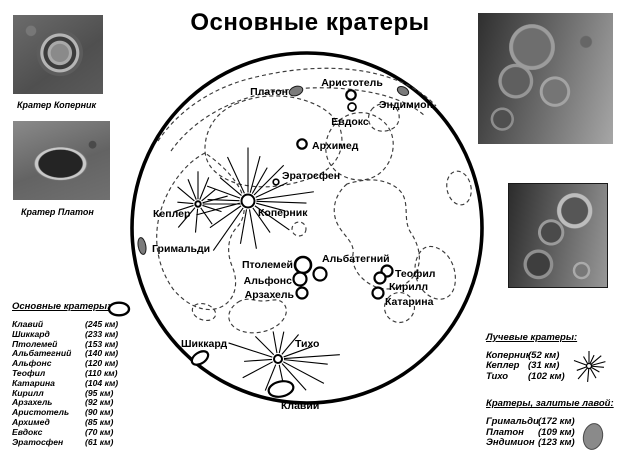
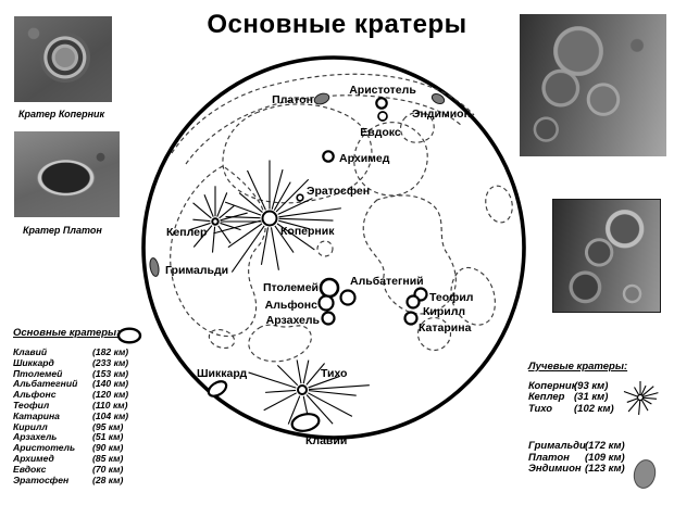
  Основные кратеры
  Кратер Коперник
  Кратер Платон
  Основные кратеры
  Клавий
- (245 км)
+ (182 км)
  Шиккард
  (233 км)
  Птолемей
  (153 км)
  Альбатегний
  (140 км)
  Альфонс
  (120 км)
  Теофил
  (110 км)
  Катарина
  (104 км)
  Кирилл
  (95 км)
  Арзахель
- (92 км)
+ (51 км)
  Аристотель
  (90 км)
  Архимед
  (85 км)
  Евдокс
  (70 км)
  Эратосфен
- (61 км)
+ (28 км)
  Лучевые кратеры:
  Коперни
- (52 км)
+ (93 км)
  Кеплер
  (31 км)
  Тихо
  (102 км)
- Кратеры, залитые лавой:
  Гримальди
  (172 км)
  Платон
  (109 км)
  Эндимион
  (123 км)
  Платон
  Аристотель
  Евдокс
  Эндимион
  Архимед
  Эратосфен
  Кеплер
  Коперник
  Гримальди
  Птолемей
  Альбатегний
  Альфонс
  Арзахель
  Теофил
  Кирилл
  Катарина
  Шиккард
  Тихо
  Клавий
